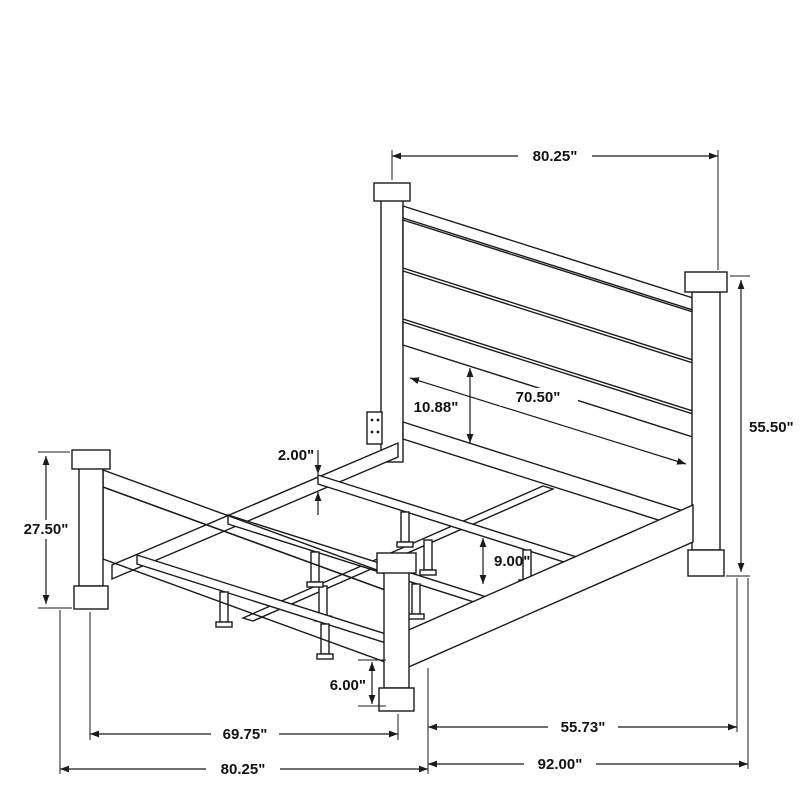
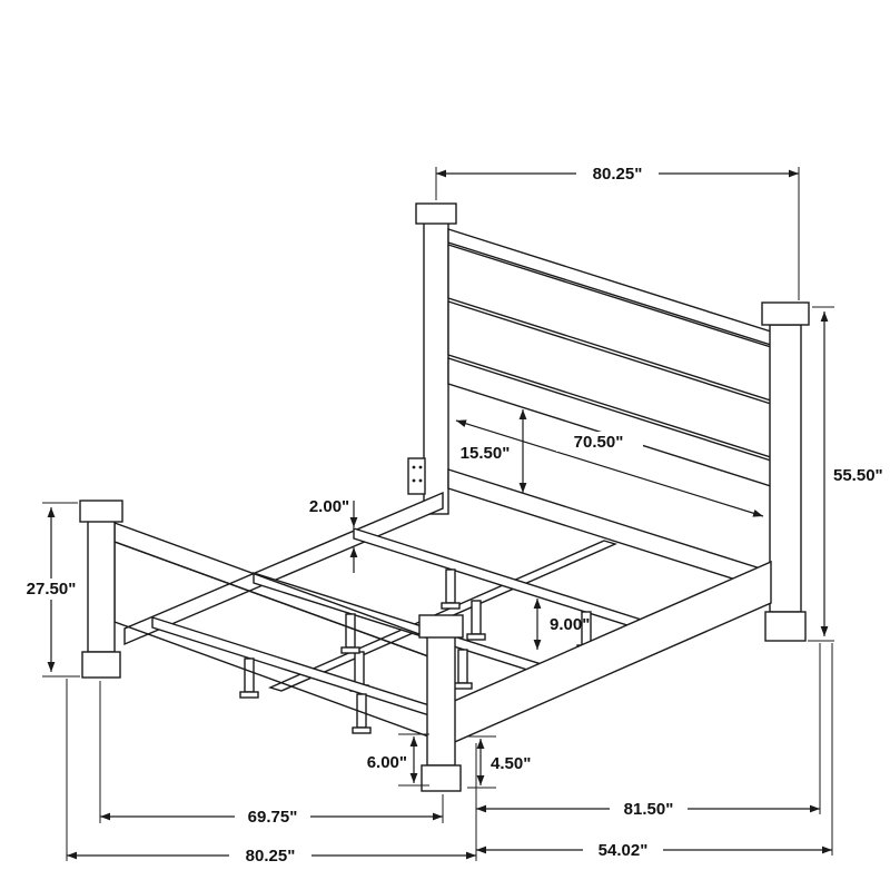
  80.25"
  55.50"
  70.50"
- 10.88"
+ 15.50"
  2.00"
  27.50"
  9.00"
  6.00"
+ 4.50"
  69.75"
- 55.73"
+ 81.50"
  80.25"
- 92.00"
+ 54.02"
